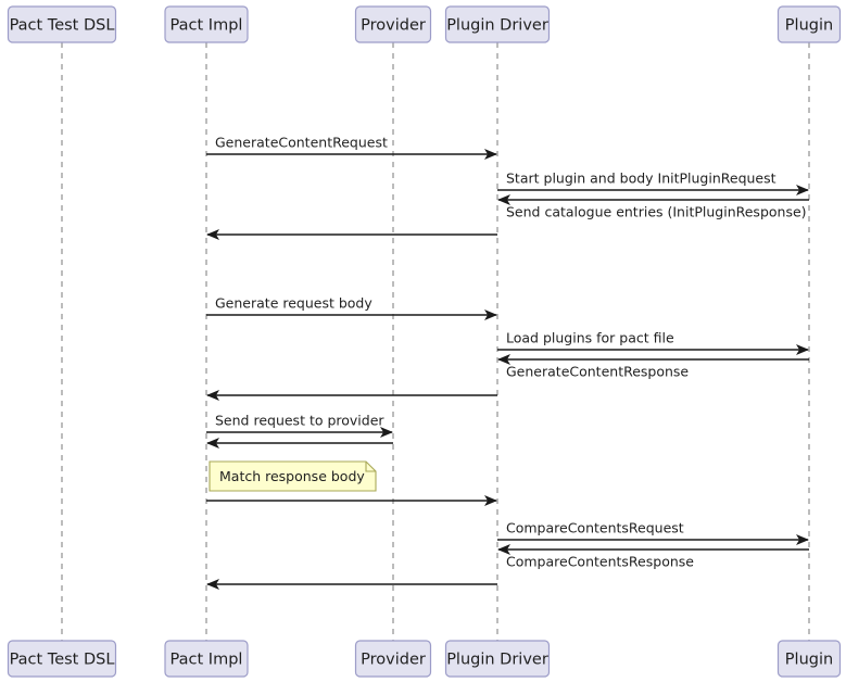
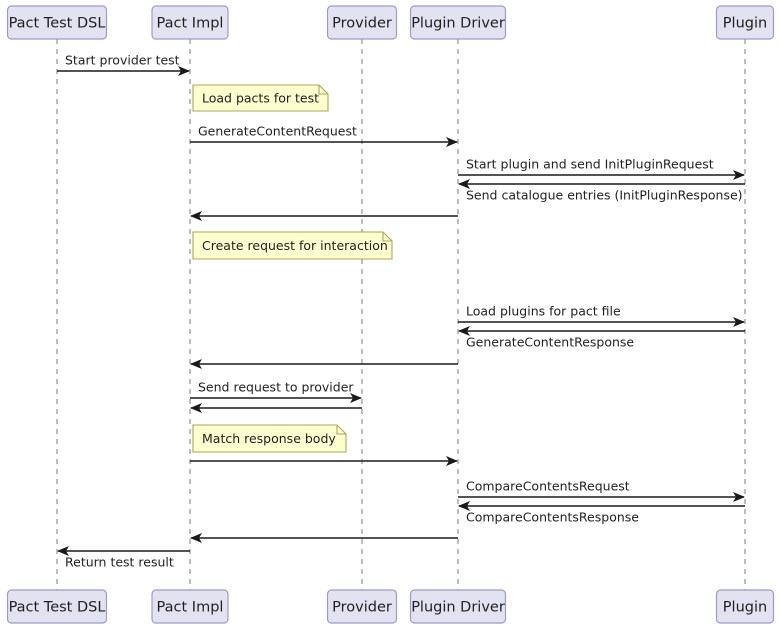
+ Start provider test
  GenerateContentRequest
- Start plugin and body InitPluginRequest
+ Start plugin and send InitPluginRequest
  Send catalogue entries (InitPluginResponse)
- Generate request body
  Load plugins for pact file
  GenerateContentResponse
  Send request to provider
  CompareContentsRequest
  CompareContentsResponse
+ Return test result
+ Load pacts for test
+ Create request for interaction
  Match response body
  Pact Test DSL
  Pact Test DSL
  Pact Impl
  Pact Impl
  Provider
  Provider
  Plugin Driver
  Plugin Driver
  Plugin
  Plugin
